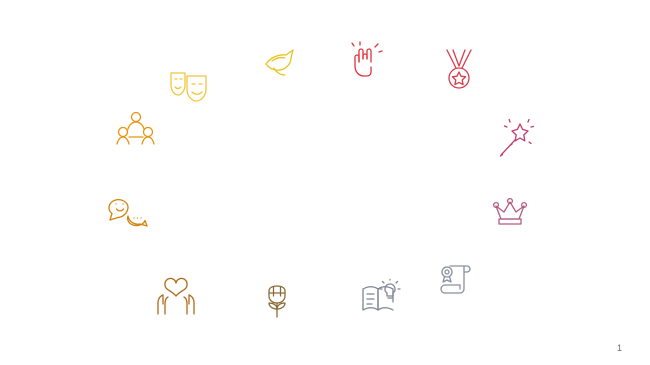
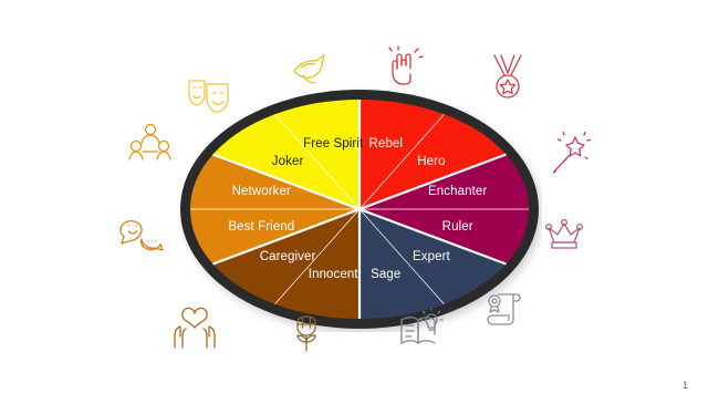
+ Rebel
+ Hero
+ Enchanter
+ Ruler
+ Expert
+ Sage
+ Innocent
+ Caregiver
+ Best Friend
+ Networker
+ Joker
+ Free Spirit
  1
